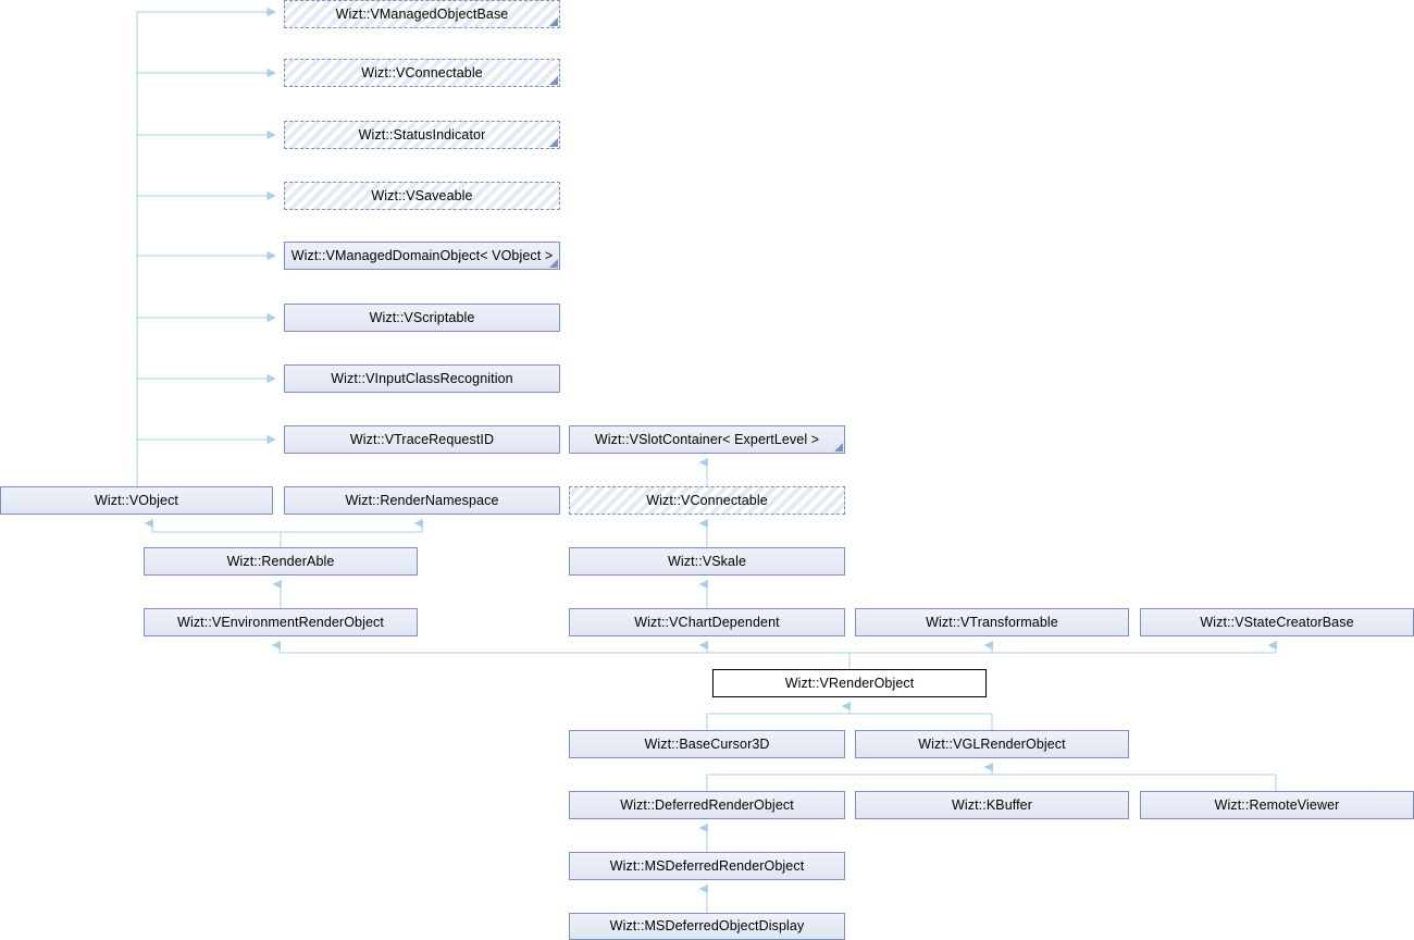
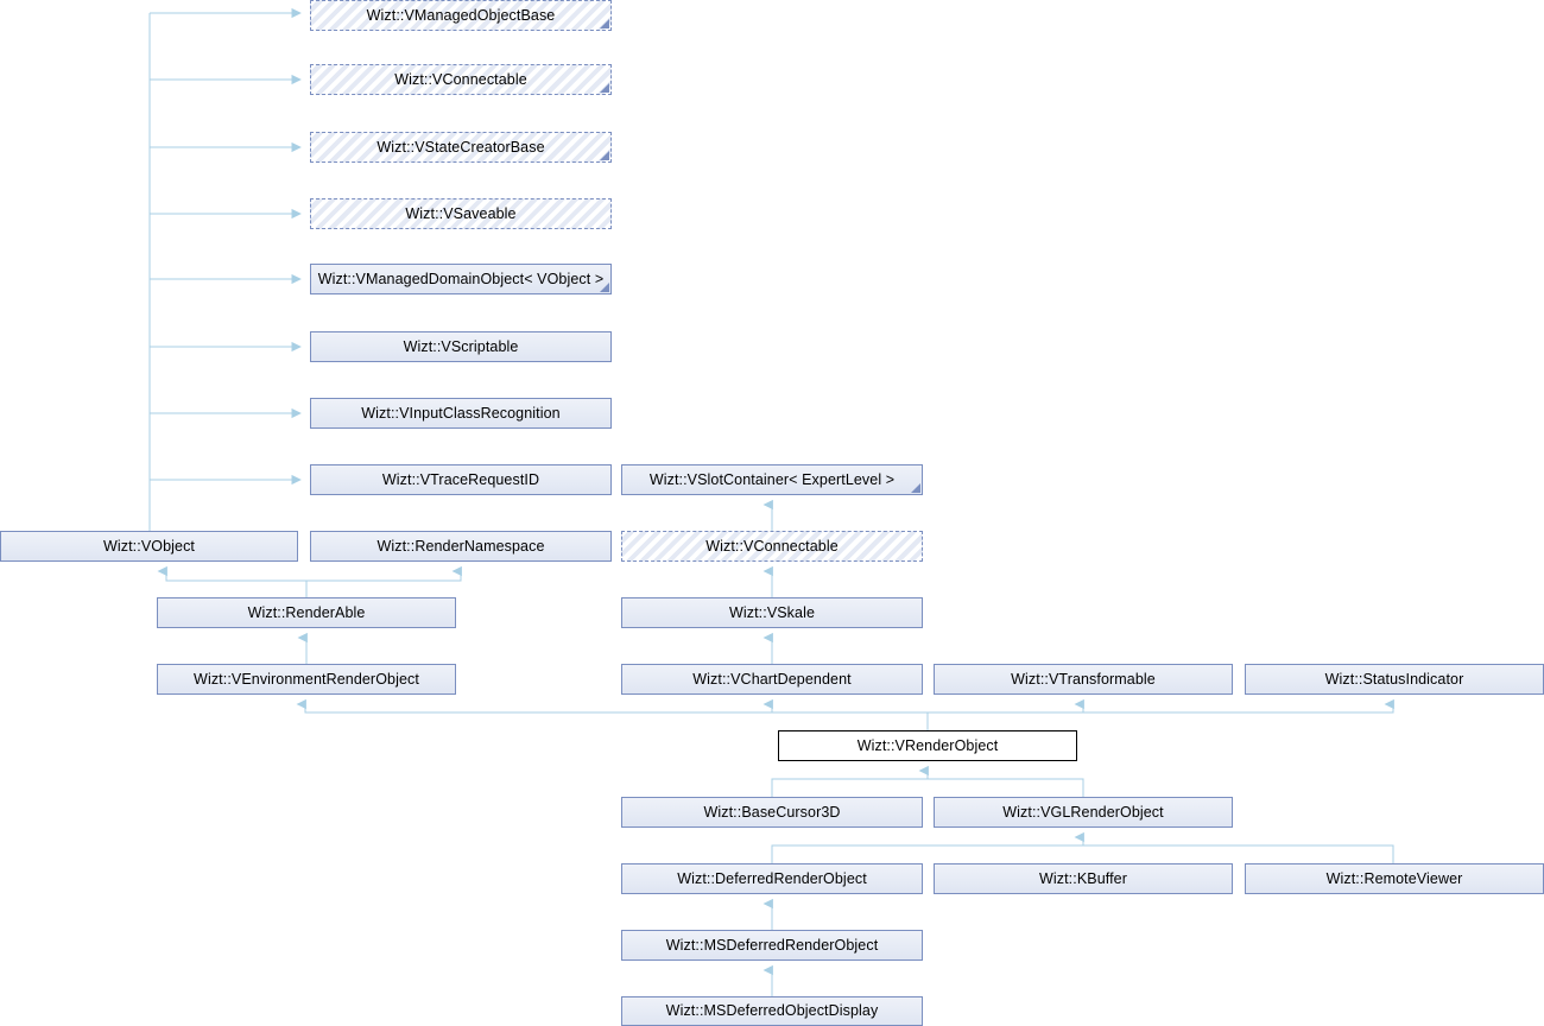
  Wizt::VManagedObjectBase
  Wizt::VConnectable
- Wizt::StatusIndicator
+ Wizt::VStateCreatorBase
  Wizt::VSaveable
  Wizt::VManagedDomainObject< VObject >
  Wizt::VScriptable
  Wizt::VInputClassRecognition
  Wizt::VTraceRequestID
  Wizt::VSlotContainer< ExpertLevel >
  Wizt::VObject
  Wizt::RenderNamespace
  Wizt::VConnectable
  Wizt::RenderAble
  Wizt::VSkale
  Wizt::VEnvironmentRenderObject
  Wizt::VChartDependent
  Wizt::VTransformable
- Wizt::VStateCreatorBase
+ Wizt::StatusIndicator
  Wizt::VRenderObject
  Wizt::BaseCursor3D
  Wizt::VGLRenderObject
  Wizt::DeferredRenderObject
  Wizt::KBuffer
  Wizt::RemoteViewer
  Wizt::MSDeferredRenderObject
  Wizt::MSDeferredObjectDisplay
